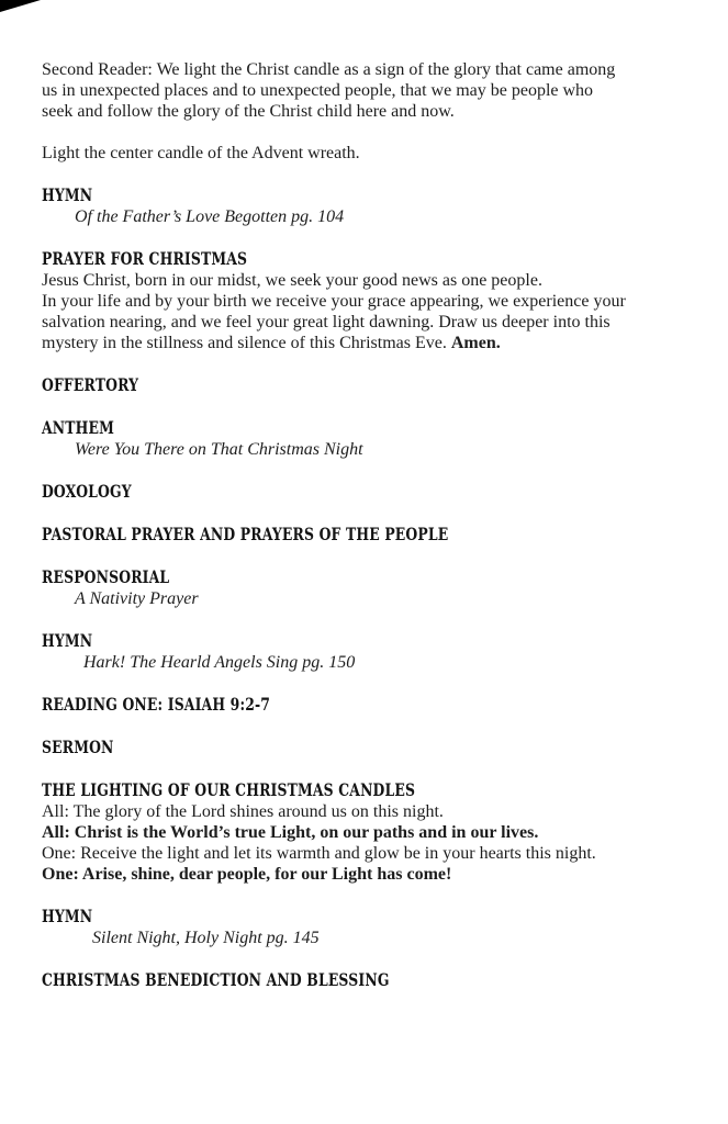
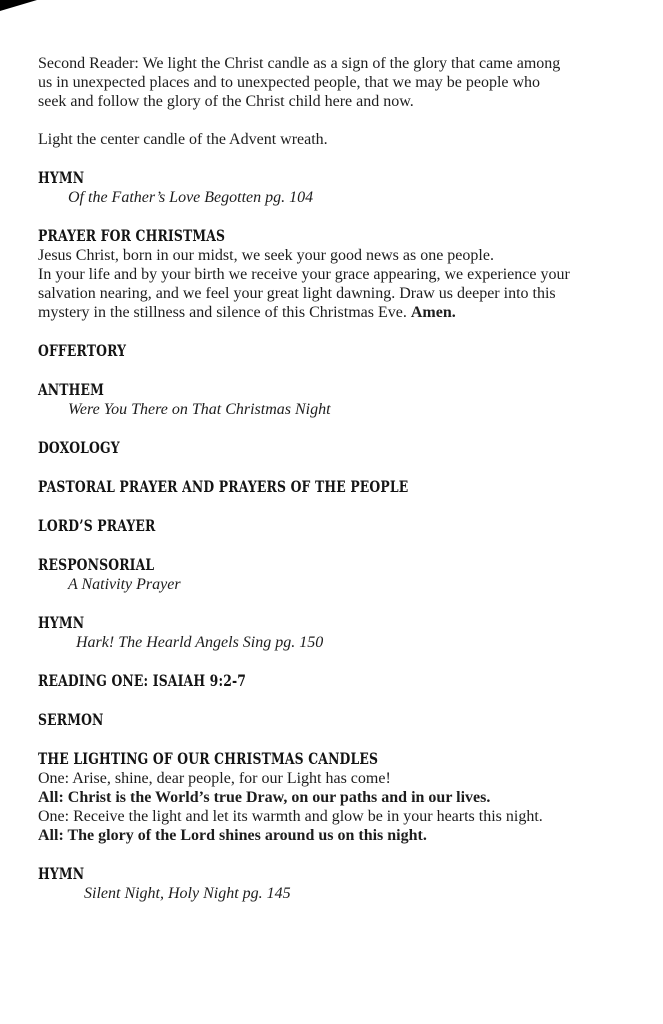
  Second Reader: We light the Christ candle as a sign of the glory that came among
  us in unexpected places and to unexpected people, that we may be people who
  seek and follow the glory of the Christ child here and now.
  Light the center candle of the Advent wreath.
  HYMN
  Of the Father’s Love Begotten pg. 104
  PRAYER FOR CHRISTMAS
  Jesus Christ, born in our midst, we seek your good news as one people.
  In your life and by your birth we receive your grace appearing, we experience your
  salvation nearing, and we feel your great light dawning. Draw us deeper into this
  mystery in the stillness and silence of this Christmas Eve. Amen.
  OFFERTORY
  ANTHEM
  Were You There on That Christmas Night
  DOXOLOGY
  PASTORAL PRAYER AND PRAYERS OF THE PEOPLE
+ LORD’S PRAYER
  RESPONSORIAL
  A Nativity Prayer
  HYMN
  Hark! The Hearld Angels Sing pg. 150
  READING ONE: ISAIAH 9:2-7
  SERMON
  THE LIGHTING OF OUR CHRISTMAS CANDLES
- All: The glory of the Lord shines around us on this night.
+ One: Arise, shine, dear people, for our Light has come!
- All: Christ is the World’s true Light, on our paths and in our lives.
+ All: Christ is the World’s true Draw, on our paths and in our lives.
  One: Receive the light and let its warmth and glow be in your hearts this night.
- One: Arise, shine, dear people, for our Light has come!
+ All: The glory of the Lord shines around us on this night.
  HYMN
  Silent Night, Holy Night pg. 145
- CHRISTMAS BENEDICTION AND BLESSING
